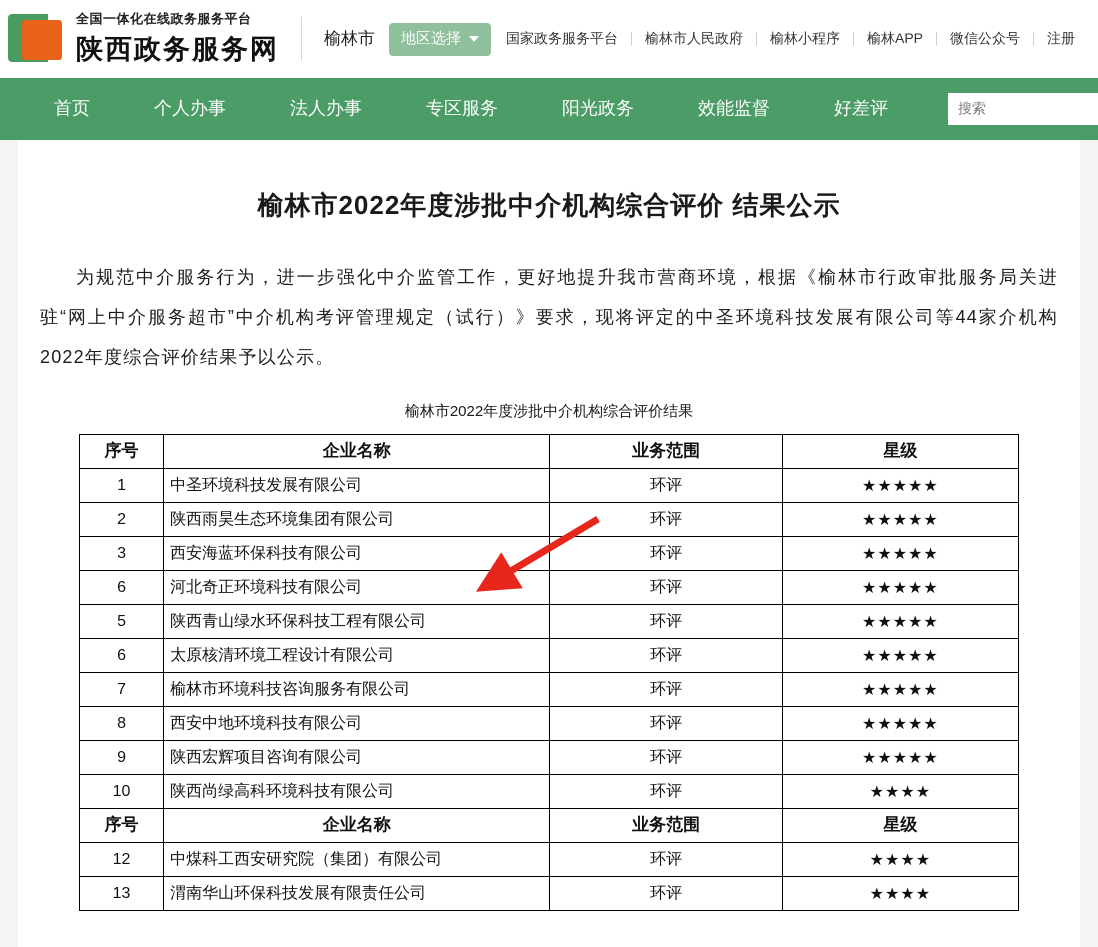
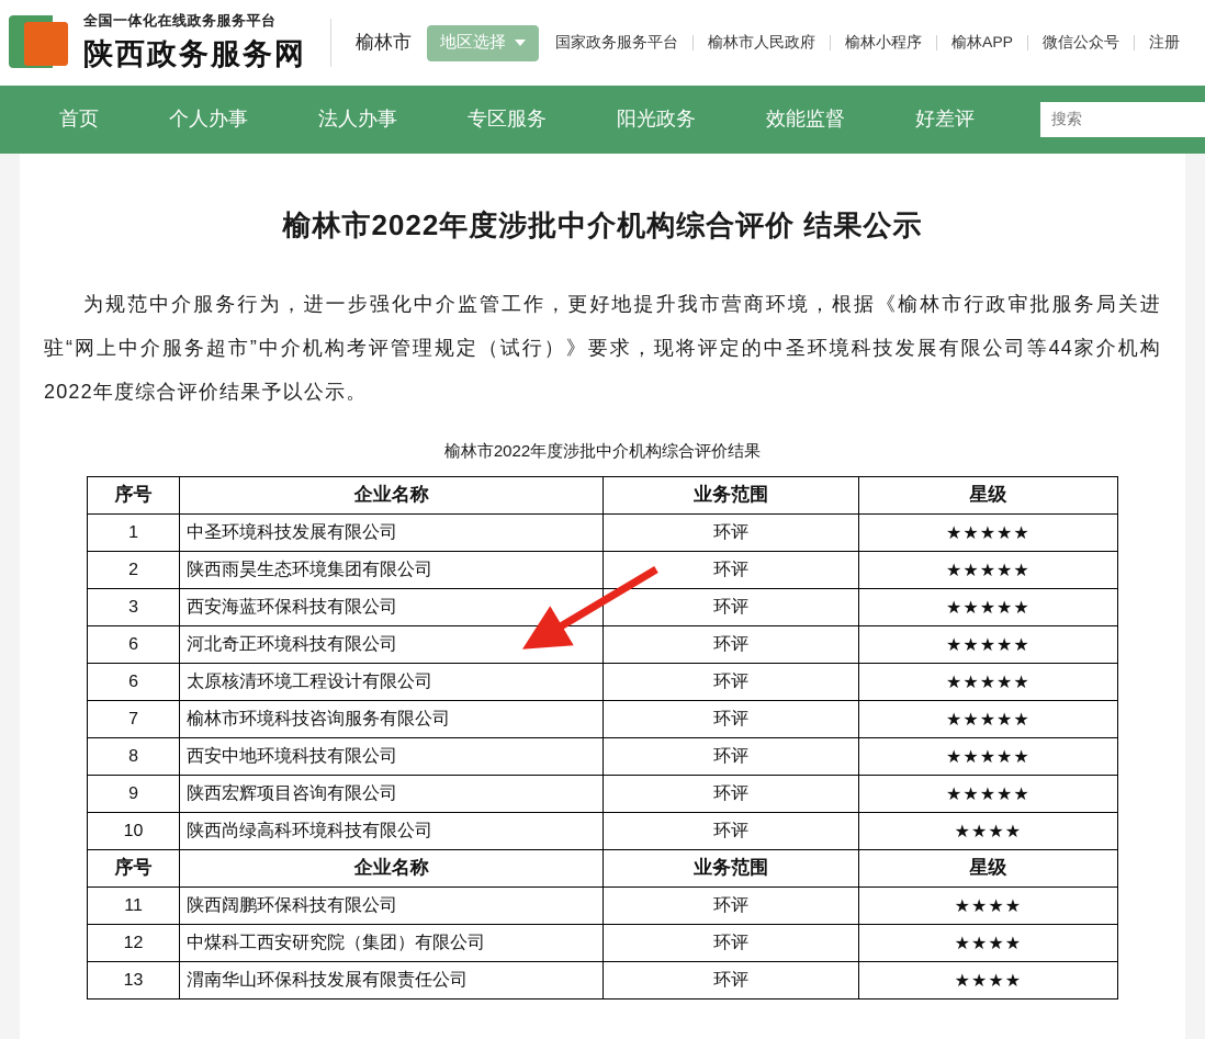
  全国一体化在线政务服务平台
  陕西政务服务网
  榆林市
  地区选择
  国家政务服务平台
  榆林市人民政府
  榆林小程序
  榆林APP
  微信公众号
  注册
  首页
  个人办事
  法人办事
  专区服务
  阳光政务
  效能监督
  好差评
  搜索
  榆林市2022年度涉批中介机构综合评价 结果公示
  为规范中介服务行为，进一步强化中介监管工作，更好地提升我市营商环境，根据《榆林市行政审批服务局关进驻“网上中介服务超市”中介机构考评管理规定（试行）》要求，现将评定的中圣环境科技发展有限公司等44家介机构2022年度综合评价结果予以公示。
  榆林市2022年度涉批中介机构综合评价结果
  序号	企业名称	业务范围	星级
  1	中圣环境科技发展有限公司	环评	★★★★★
  2	陕西雨昊生态环境集团有限公司	环评	★★★★★
  3	西安海蓝环保科技有限公司	环评	★★★★★
  6	河北奇正环境科技有限公司	环评	★★★★★
- 5	陕西青山绿水环保科技工程有限公司	环评	★★★★★
  6	太原核清环境工程设计有限公司	环评	★★★★★
  7	榆林市环境科技咨询服务有限公司	环评	★★★★★
  8	西安中地环境科技有限公司	环评	★★★★★
  9	陕西宏辉项目咨询有限公司	环评	★★★★★
  10	陕西尚绿高科环境科技有限公司	环评	★★★★
  序号	企业名称	业务范围	星级
+ 11	陕西阔鹏环保科技有限公司	环评	★★★★
  12	中煤科工西安研究院（集团）有限公司	环评	★★★★
  13	渭南华山环保科技发展有限责任公司	环评	★★★★
